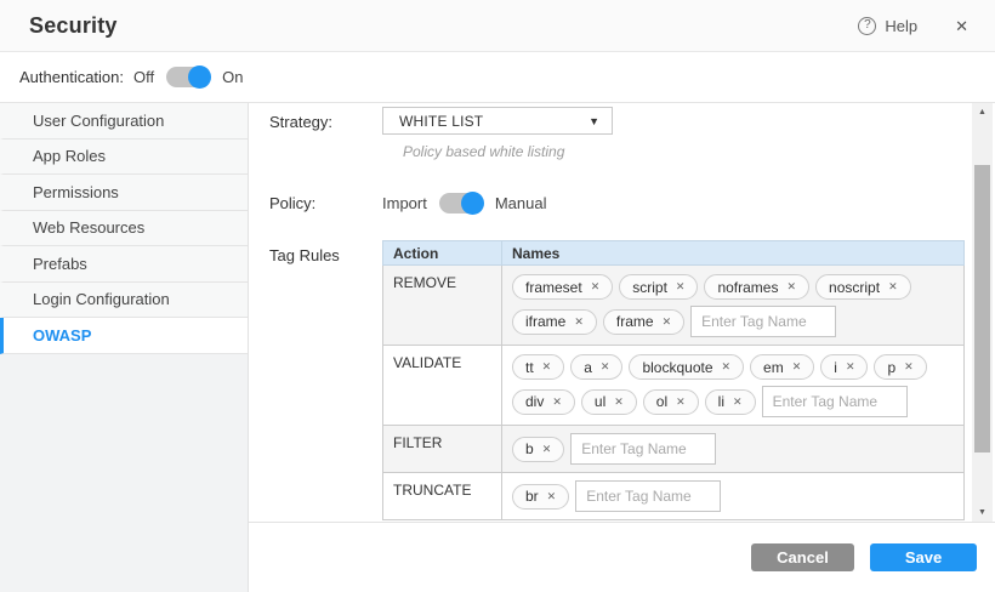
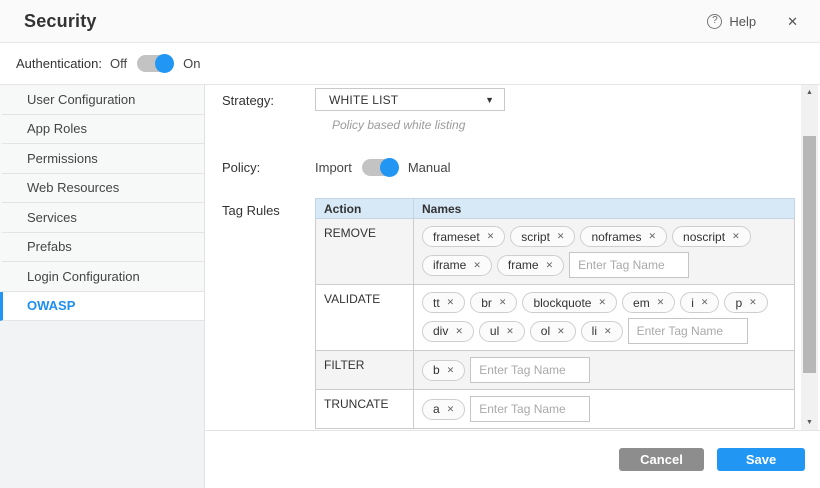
  Security
  ?
  Help
  ✕
  Authentication:
  Off
  On
  User Configuration
  App Roles
  Permissions
  Web Resources
+ Services
  Prefabs
  Login Configuration
  OWASP
  Strategy:
  WHITE LIST
  ▼
  Policy based white listing
  Policy:
  Import
  Manual
  Tag Rules
  Action	Names
  REMOVE	frameset ✕ script ✕ noframes ✕ noscript ✕ iframe ✕ frame ✕ Enter Tag Name
- VALIDATE	tt ✕ a ✕ blockquote ✕ em ✕ i ✕ p ✕ div ✕ ul ✕ ol ✕ li ✕ Enter Tag Name
+ VALIDATE	tt ✕ br ✕ blockquote ✕ em ✕ i ✕ p ✕ div ✕ ul ✕ ol ✕ li ✕ Enter Tag Name
  FILTER	b ✕ Enter Tag Name
- TRUNCATE	br ✕ Enter Tag Name
+ TRUNCATE	a ✕ Enter Tag Name
  Cancel
  Save
